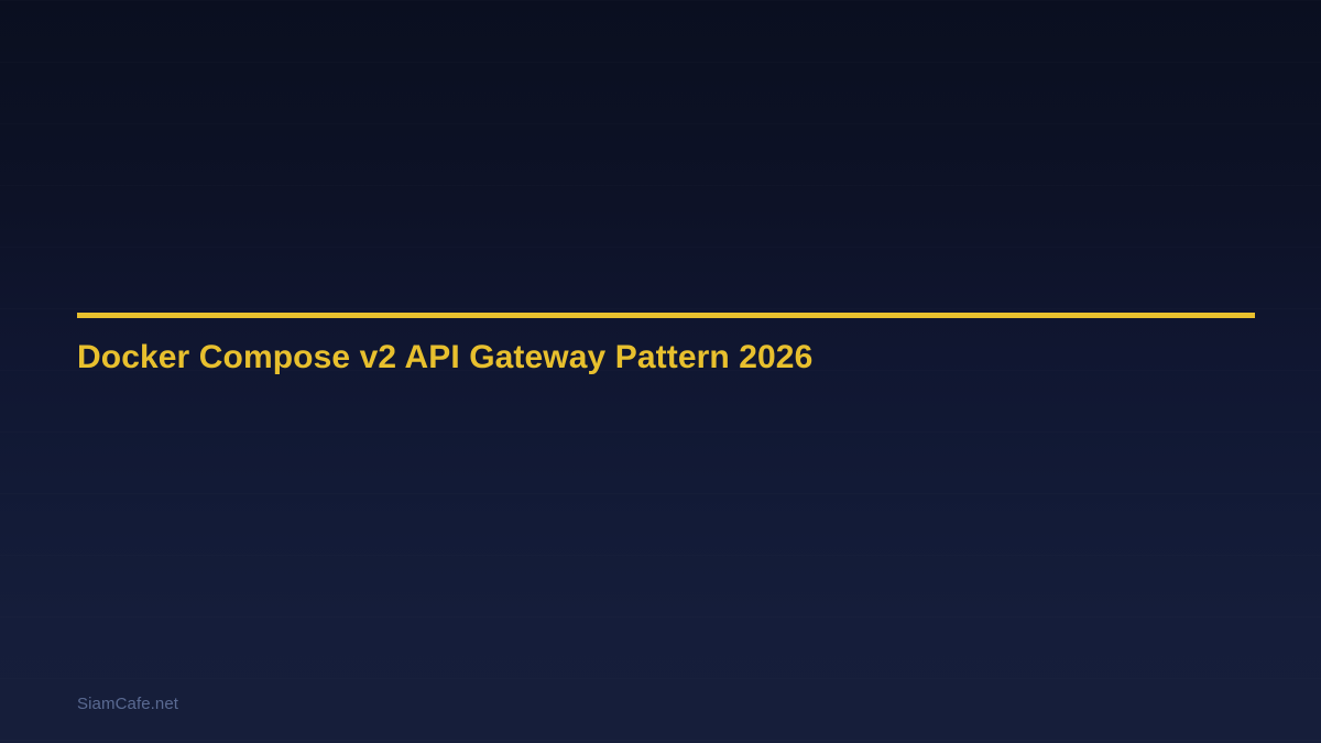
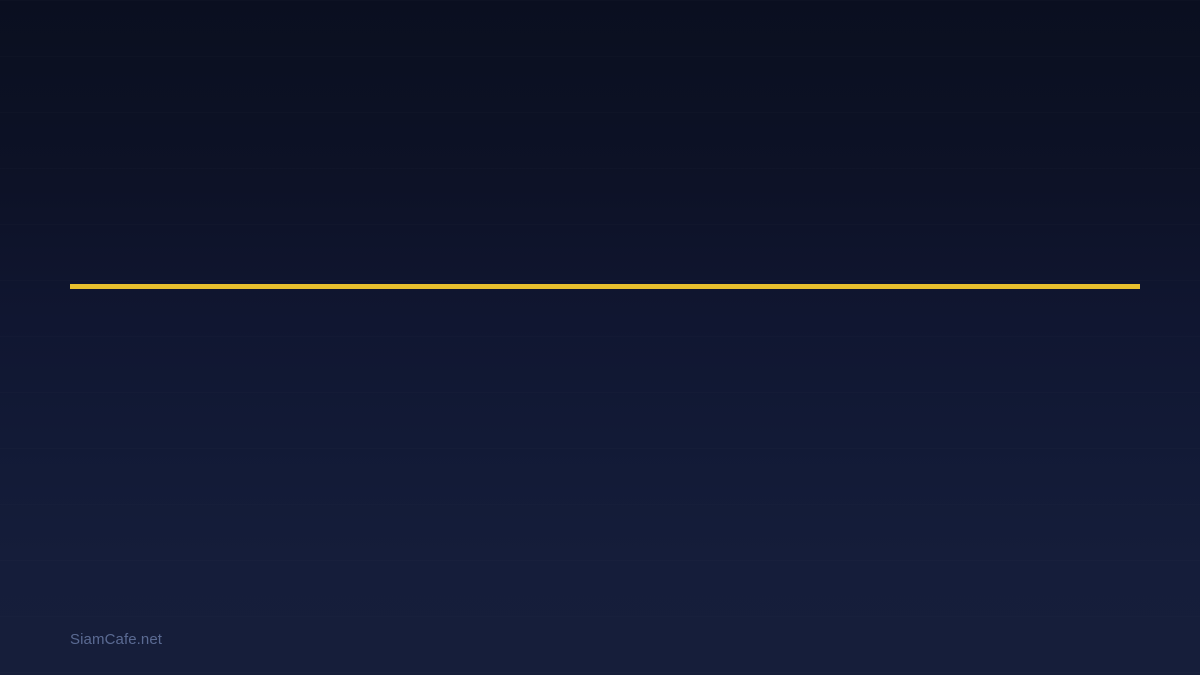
- Docker Compose v2 API Gateway Pattern 2026
  SiamCafe.net
